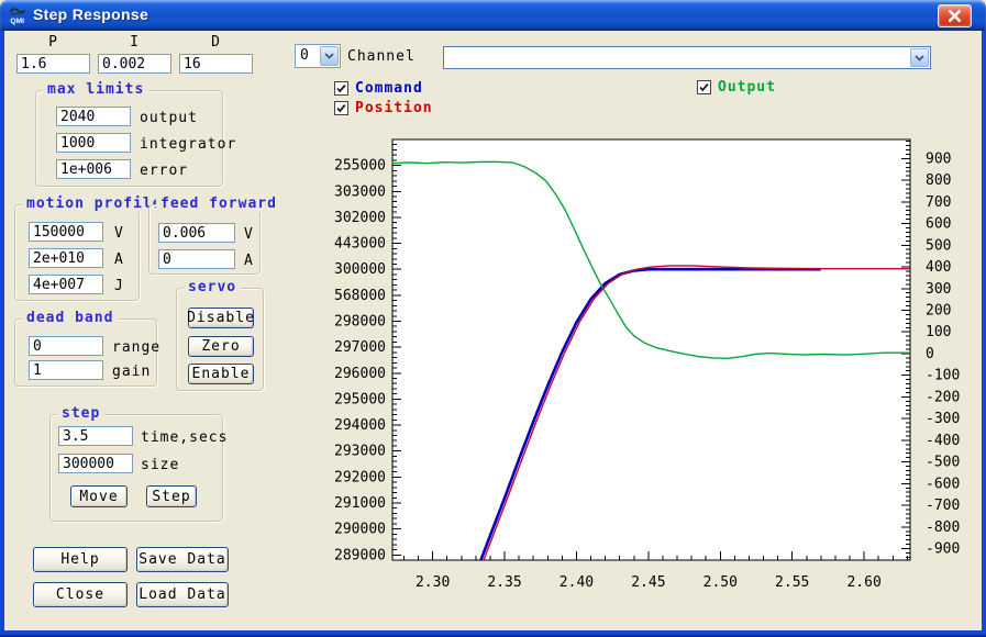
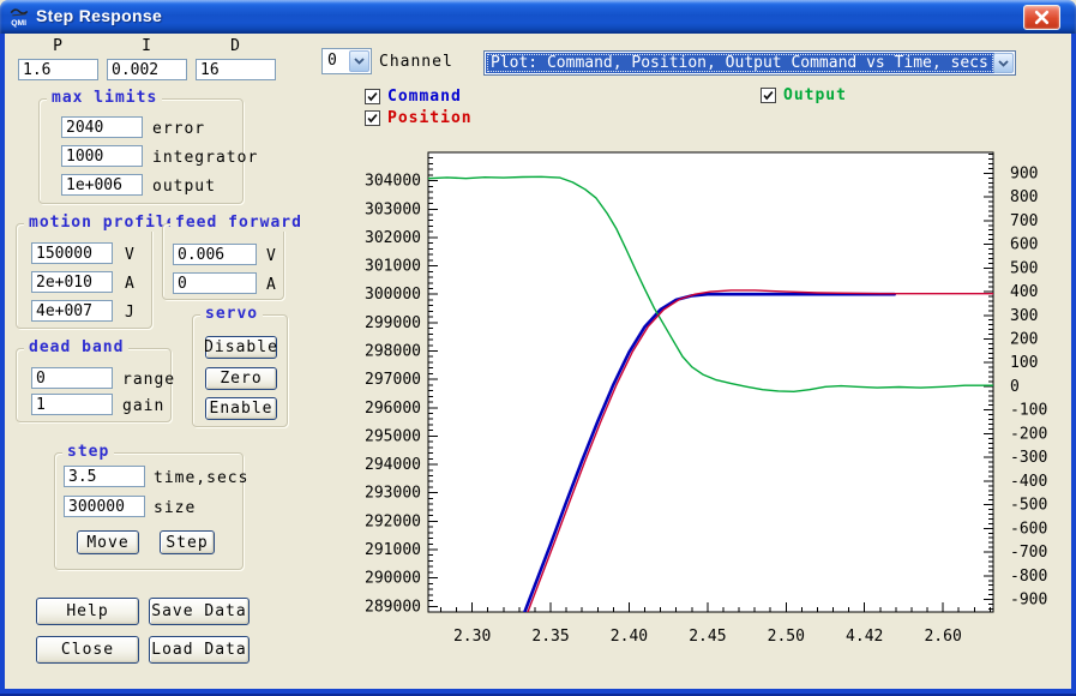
  Step Response
  P
  I
  D
  1.6
  0.002
  16
  0
  Channel
+ Plot: Command, Position, Output Command vs Time, secs
  Command
  Position
  Output
  max limits
  2040
- output
+ error
  1000
  integrator
  1e+006
- error
+ output
  motion profil
  150000
  V
  2e+010
  A
  4e+007
  J
  feed forward
  0.006
  V
  0
  A
  servo
  Disable
  Zero
  Enable
  dead band
  0
  range
  1
  gain
  step
  3.5
  time,secs
  300000
  size
  Move
  Step
  Help
  Save Data
  Close
  Load Data
  289000
  290000
  291000
  292000
  293000
  294000
  295000
  296000
  297000
  298000
- 568000
+ 299000
  300000
- 443000
+ 301000
  302000
  303000
- 255000
+ 304000
  -900
  -800
  -700
  -600
  -500
  -400
  -300
  -200
  -100
  0
  100
  200
  300
  400
  500
  600
  700
  800
  900
  2.30
  2.35
  2.40
  2.45
  2.50
- 2.55
+ 4.42
  2.60
